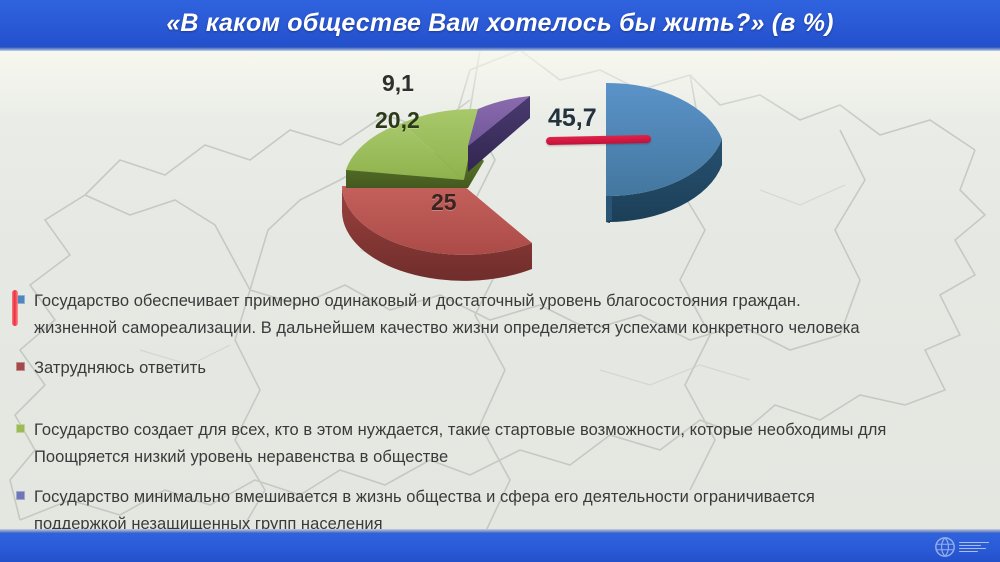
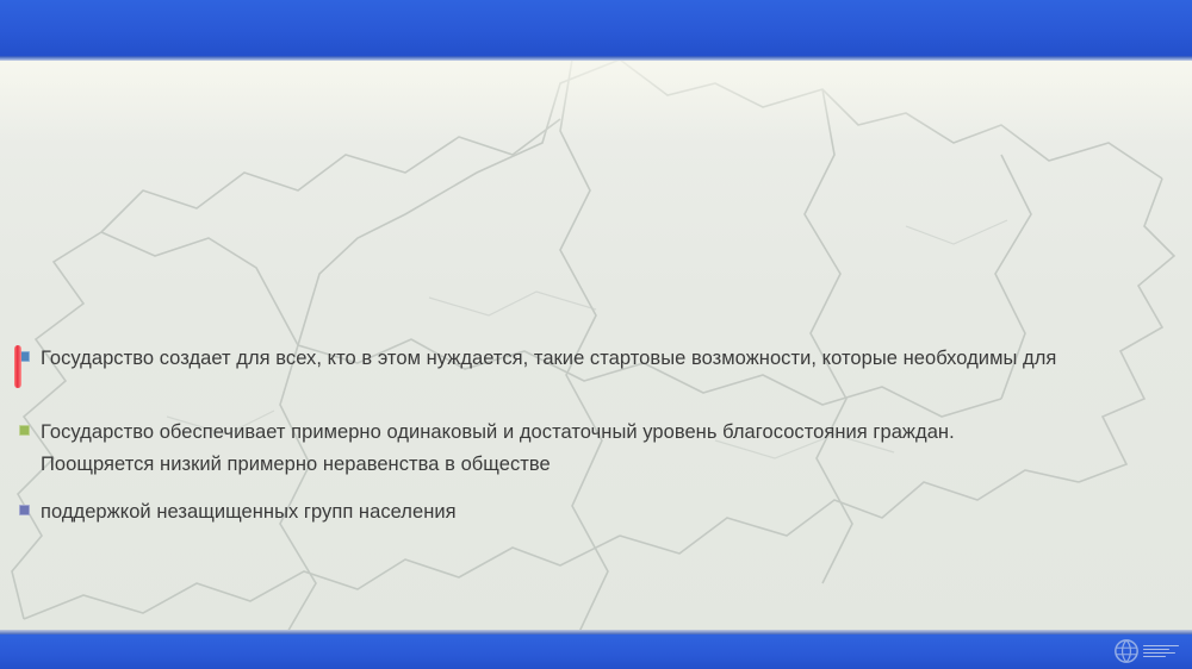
- «В каком обществе Вам хотелось бы жить?» (в %)
- 9,1
- 20,2
- 25
- 45,7
- Государство обеспечивает примерно одинаковый и достаточный уровень благосостояния граждан.
+ Государство создает для всех, кто в этом нуждается, такие стартовые возможности, которые необходимы для
- жизненной самореализации. В дальнейшем качество жизни определяется успехами конкретного человека
- Затрудняюсь ответить
- Государство создает для всех, кто в этом нуждается, такие стартовые возможности, которые необходимы для
+ Государство обеспечивает примерно одинаковый и достаточный уровень благосостояния граждан.
- Поощряется низкий уровень неравенства в обществе
+ Поощряется низкий примерно неравенства в обществе
- Государство минимально вмешивается в жизнь общества и сфера его деятельности ограничивается
  поддержкой незащищенных групп населения
